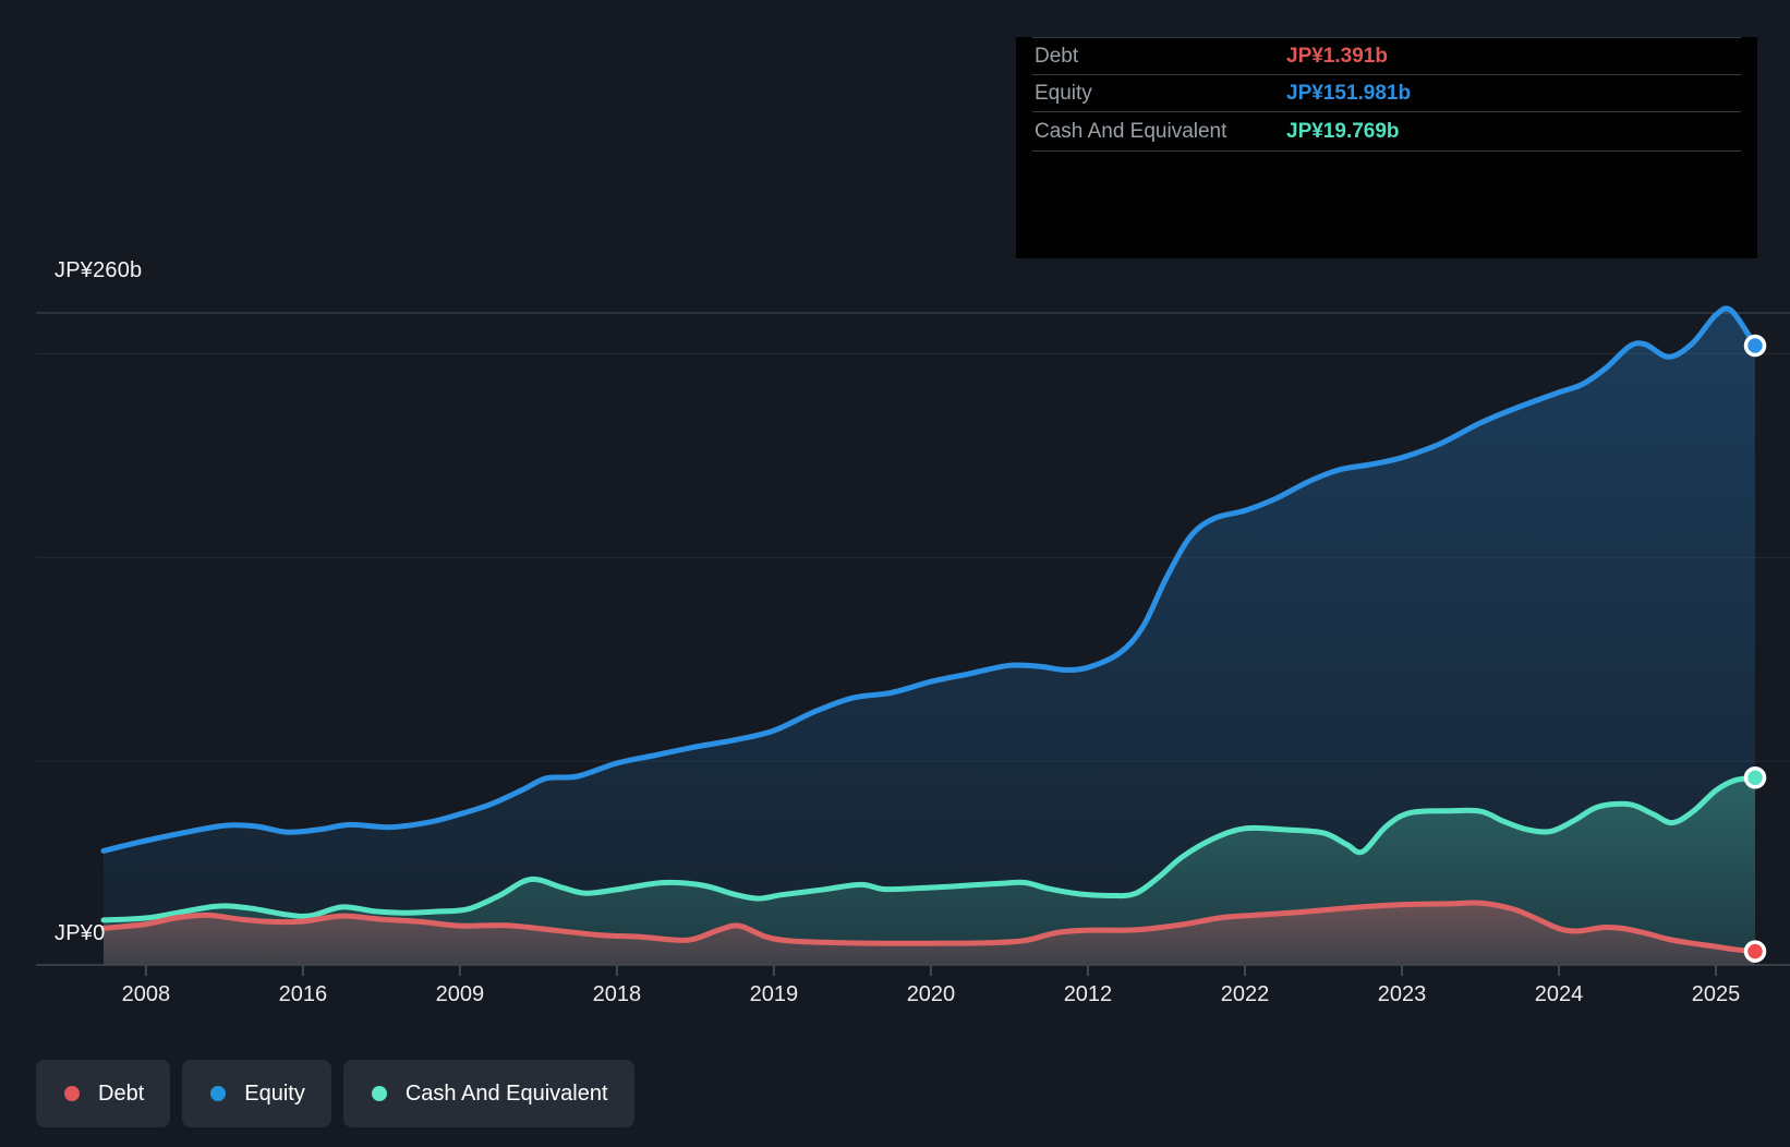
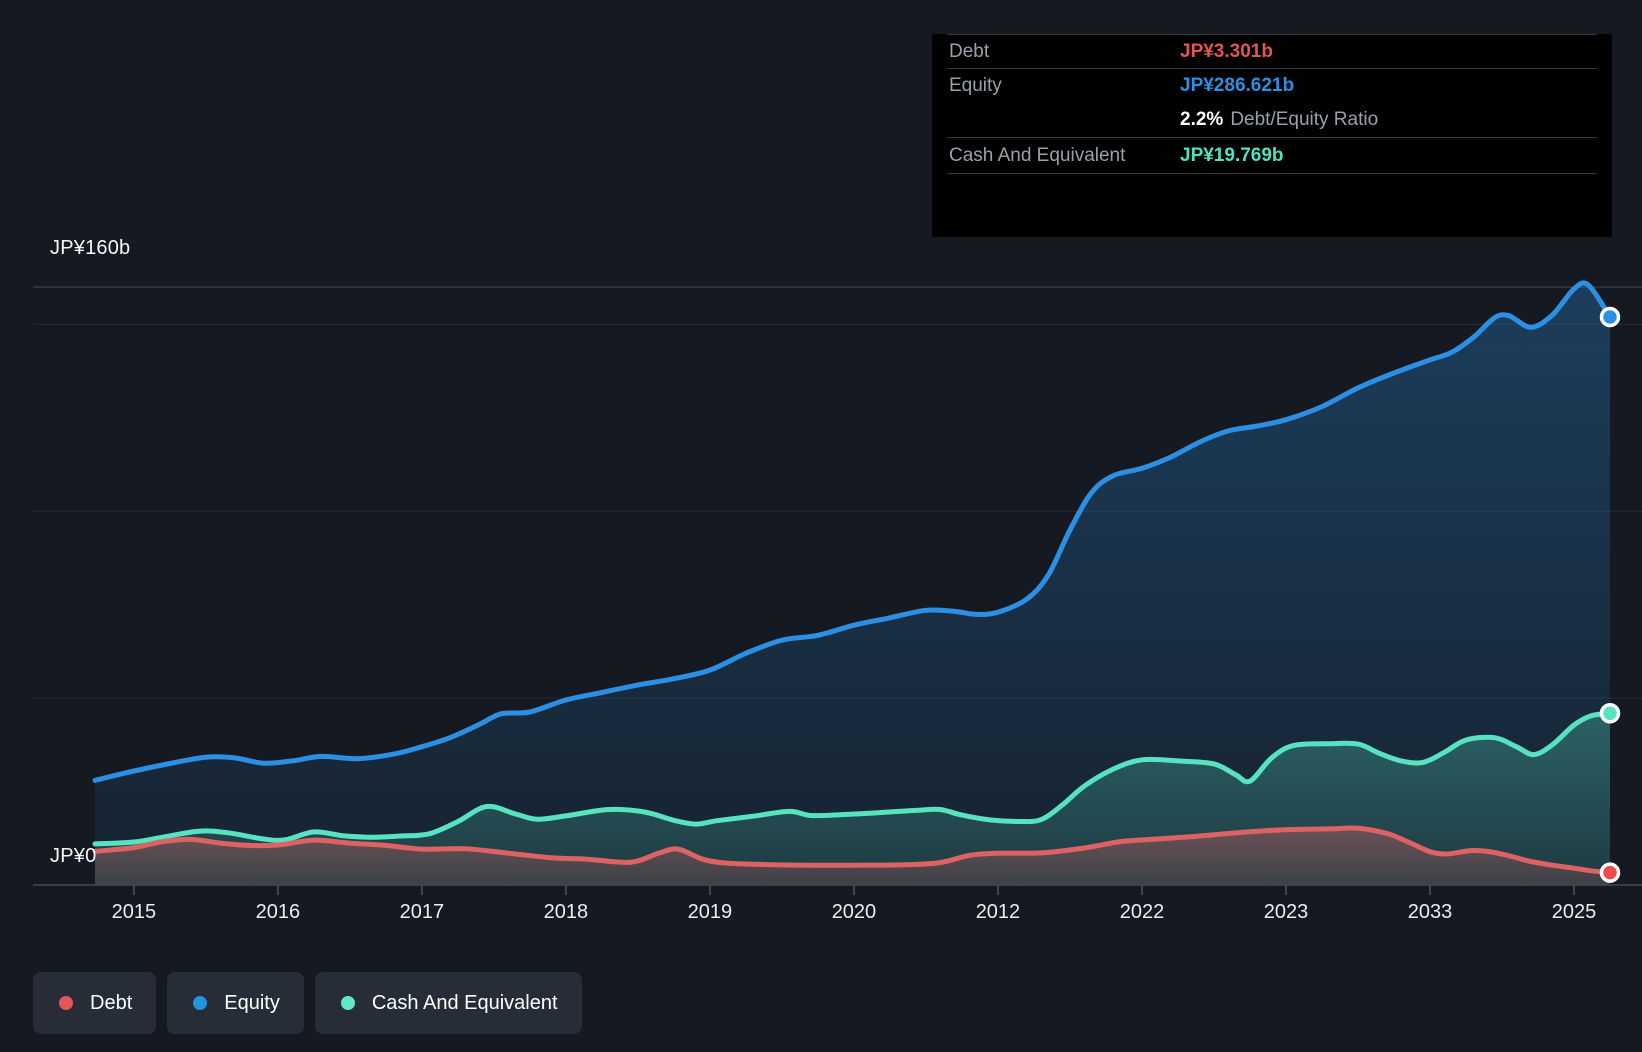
- JP¥260b
+ JP¥160b
  JP¥0
- 2008
+ 2015
  2016
- 2009
+ 2017
  2018
  2019
  2020
  2012
  2022
  2023
- 2024
+ 2033
  2025
  Debt
- JP¥1.391b
+ JP¥3.301b
  Equity
- JP¥151.981b
+ JP¥286.621b
+ 2.2% Debt/Equity Ratio
  Cash And Equivalent
  JP¥19.769b
  Debt
  Equity
  Cash And Equivalent
